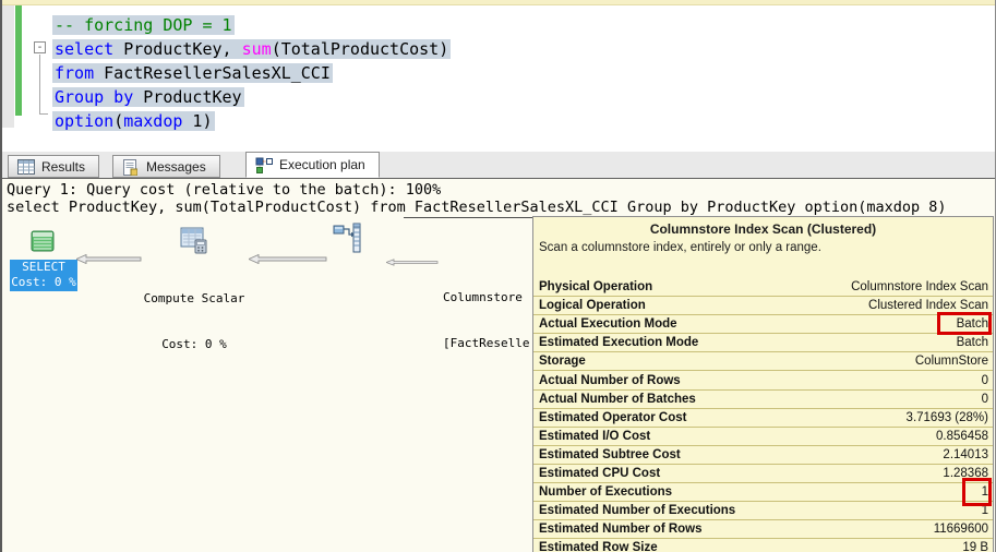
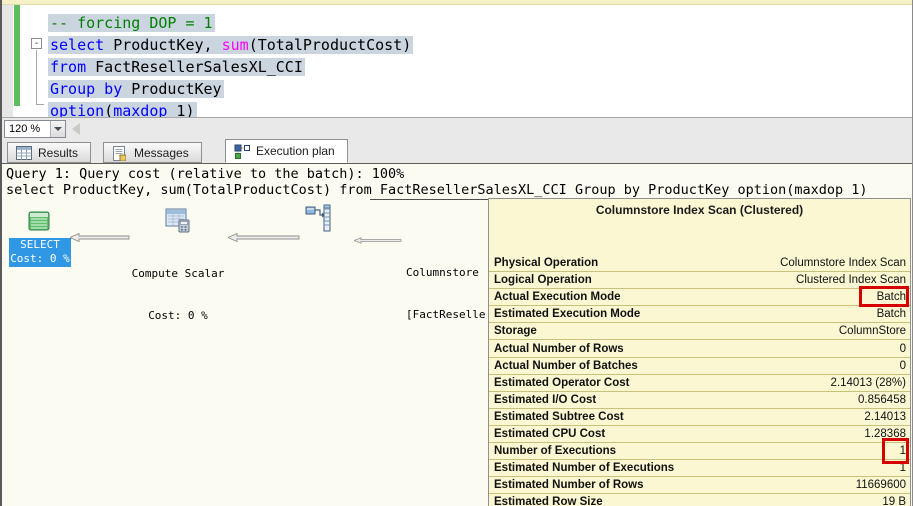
  -- forcing DOP = 1
  select ProductKey, sum(TotalProductCost)
  from FactResellerSalesXL_CCI
  Group by ProductKey
  option(maxdop 1)
  -
+ 120 %
  Results
  Messages
  Execution plan
  Query 1: Query cost (relative to the batch): 100%
- select ProductKey, sum(TotalProductCost) from FactResellerSalesXL_CCI Group by ProductKey option(maxdop 8)
+ select ProductKey, sum(TotalProductCost) from FactResellerSalesXL_CCI Group by ProductKey option(maxdop 1)
  SELECT
  Cost: 0 %
  Compute Scalar
  Cost: 0 %
  Columnstore
  [FactReselle
  Columnstore Index Scan (Clustered)
- Scan a columnstore index, entirely or only a range.
  Physical Operation
  Columnstore Index Scan
  Logical Operation
  Clustered Index Scan
  Actual Execution Mode
  Batch
  Estimated Execution Mode
  Batch
  Storage
  ColumnStore
  Actual Number of Rows
  0
  Actual Number of Batches
  0
  Estimated Operator Cost
- 3.71693 (28%)
+ 2.14013 (28%)
  Estimated I/O Cost
  0.856458
  Estimated Subtree Cost
  2.14013
  Estimated CPU Cost
  1.28368
  Number of Executions
  1
  Estimated Number of Executions
  1
  Estimated Number of Rows
  11669600
  Estimated Row Size
  19 B
